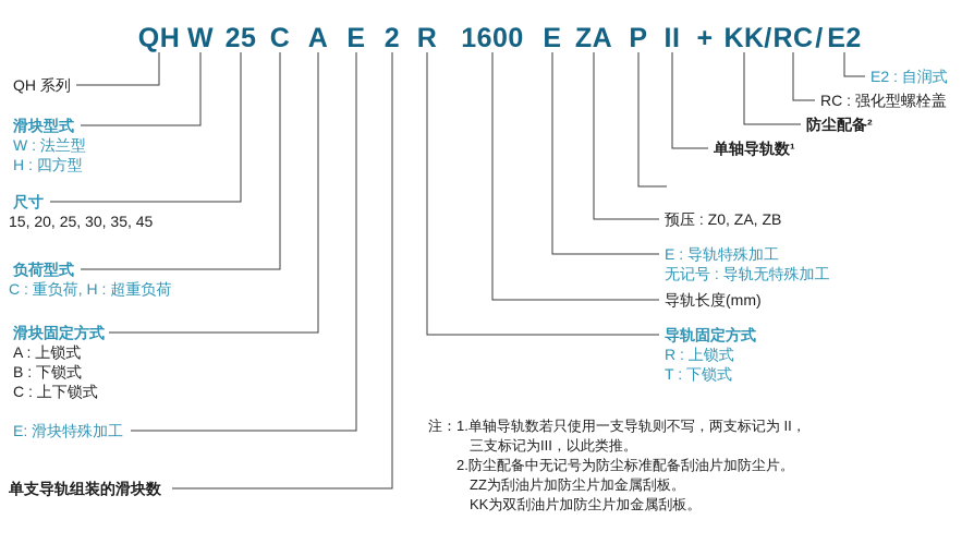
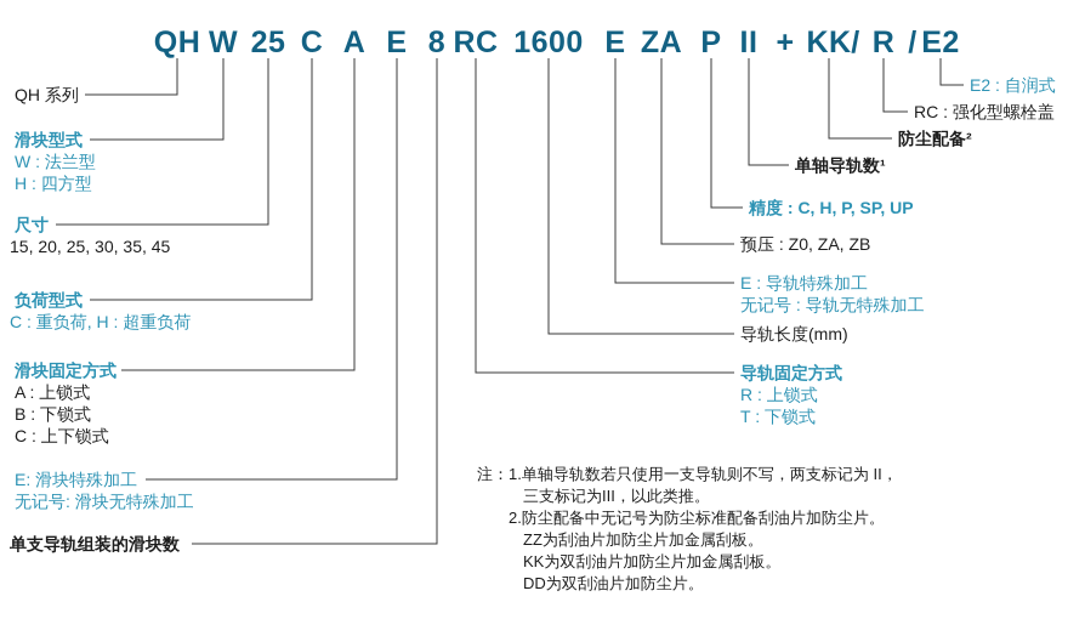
  QH
  W
  25
  C
  A
  E
- 2
+ 8
- R
+ RC
  1600
  E
  ZA
  P
  II
  +
  KK
  /
- RC
+ R
  /
  E2
  QH 系列
  滑块型式
  W : 法兰型
  H : 四方型
  尺寸
  15, 20, 25, 30, 35, 45
  负荷型式
  C : 重负荷, H : 超重负荷
  滑块固定方式
  A : 上锁式
  B : 下锁式
  C : 上下锁式
  E: 滑块特殊加工
+ 无记号: 滑块无特殊加工
  单支导轨组装的滑块数
  E2 : 自润式
  RC : 强化型螺栓盖
  防尘配备²
  单轴导轨数¹
+ 精度 : C, H, P, SP, UP
  预压 : Z0, ZA, ZB
  E : 导轨特殊加工
  无记号 : 导轨无特殊加工
  导轨长度(mm)
  导轨固定方式
  R : 上锁式
  T : 下锁式
  注：1.单轴导轨数若只使用一支导轨则不写，两支标记为 II，
  三支标记为III，以此类推。
  2.防尘配备中无记号为防尘标准配备刮油片加防尘片。
  ZZ为刮油片加防尘片加金属刮板。
  KK为双刮油片加防尘片加金属刮板。
+ DD为双刮油片加防尘片。
